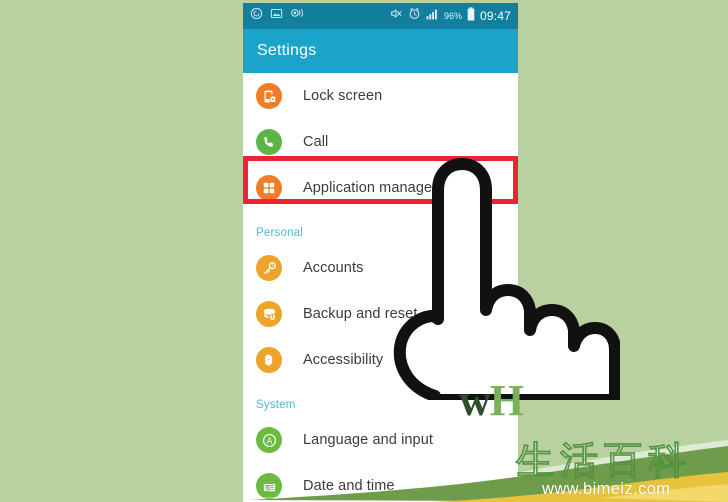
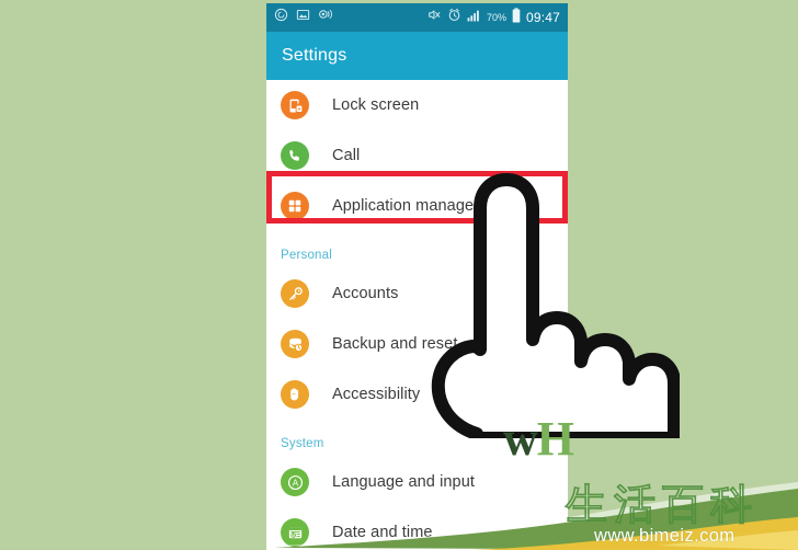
- 96%
+ 70%
  09:47
  Settings
  Lock screen
  Call
  Application manage
  Personal
  Accounts
  Backup and reset
  Accessibility
  System
  A
  Language and input
  Date and time
  wH
  生活百科
  www.bimeiz.com
